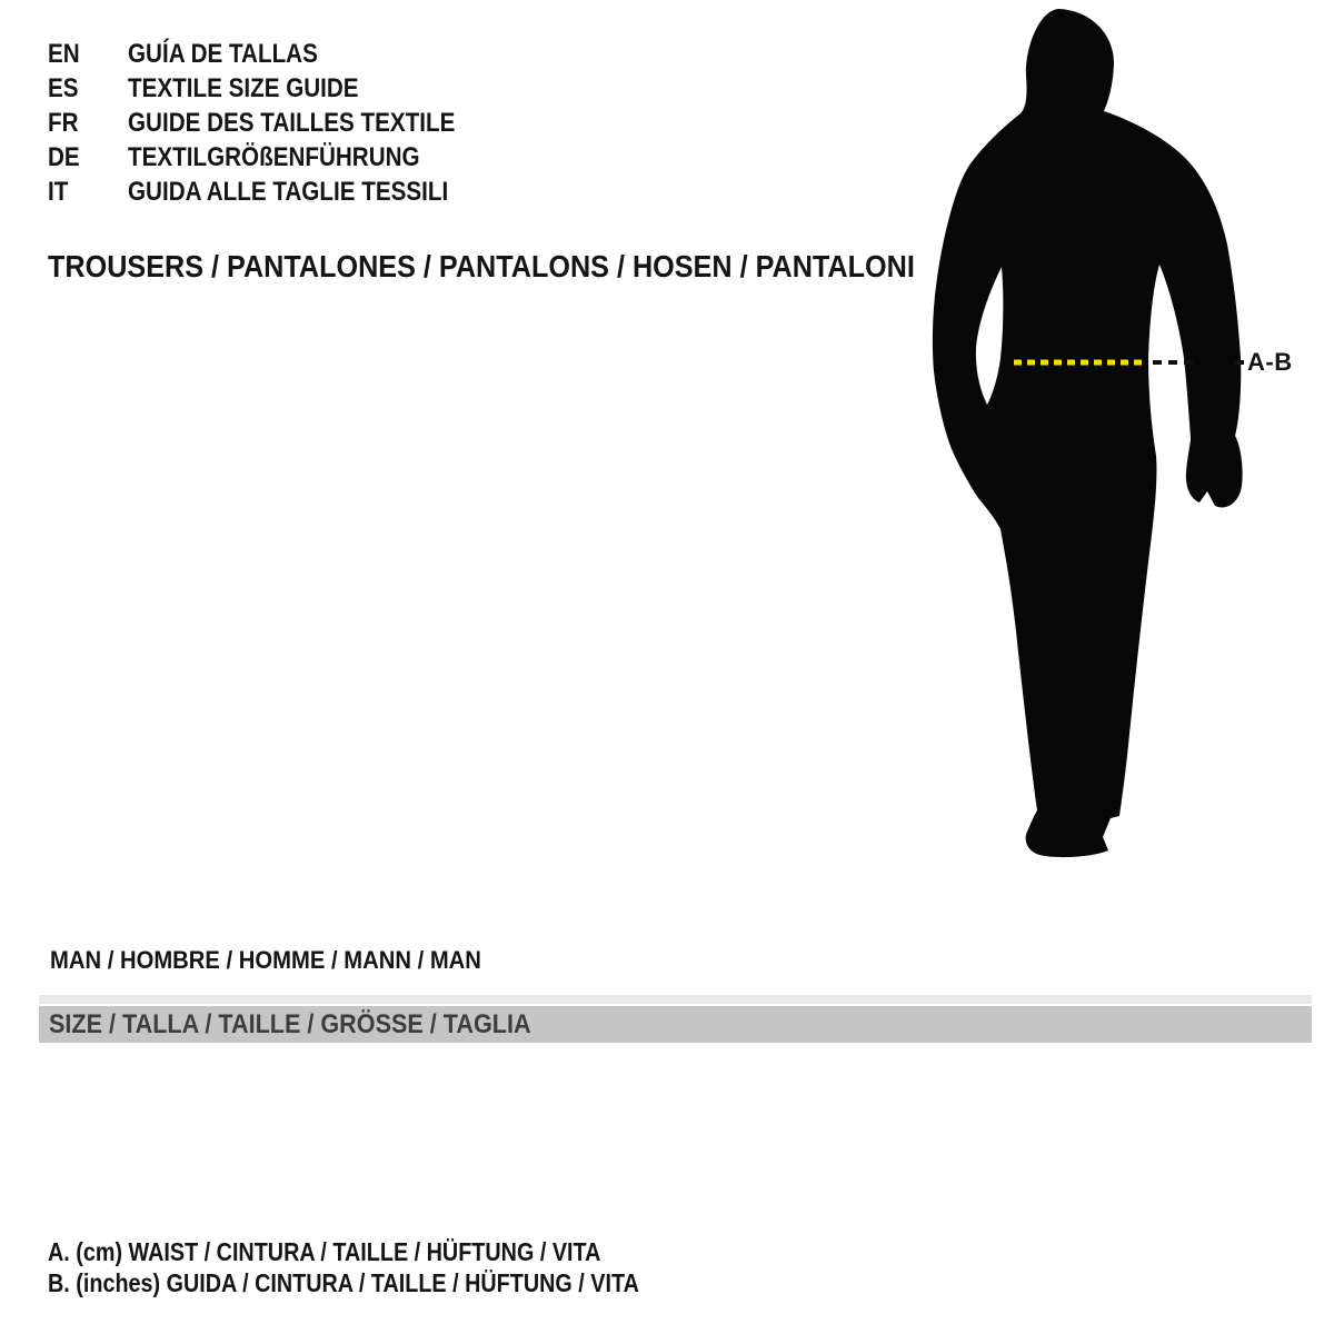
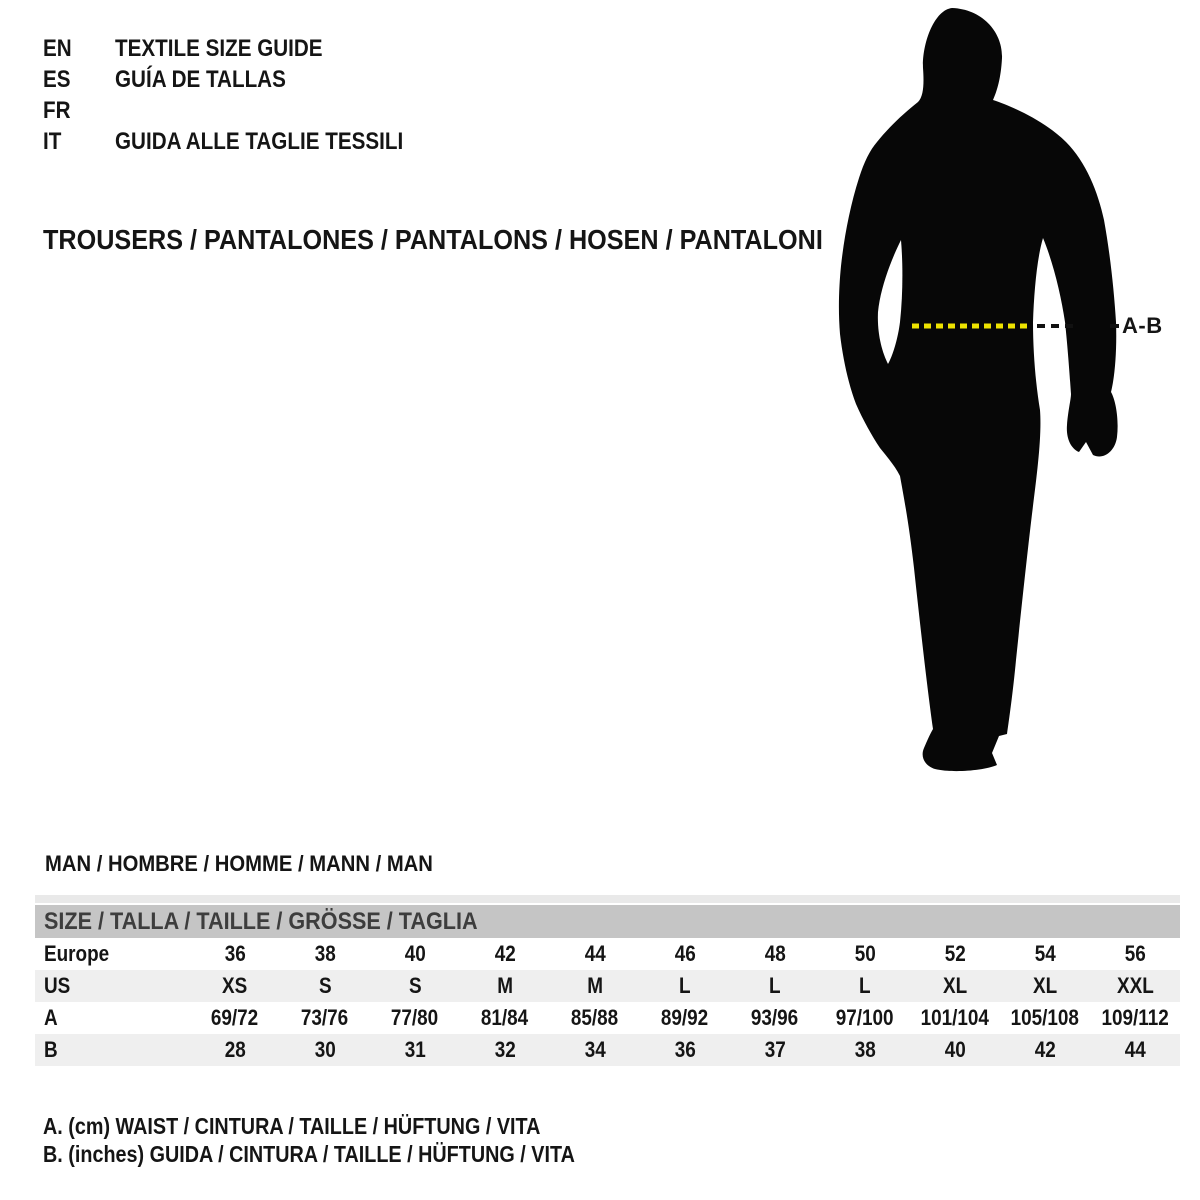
  EN
- GUÍA DE TALLAS
+ TEXTILE SIZE GUIDE
  ES
- TEXTILE SIZE GUIDE
+ GUÍA DE TALLAS
  FR
- GUIDE DES TAILLES TEXTILE
- DE
- TEXTILGRÖßENFÜHRUNG
  IT
  GUIDA ALLE TAGLIE TESSILI
  TROUSERS / PANTALONES / PANTALONS / HOSEN / PANTALONI
  A-B
  MAN / HOMBRE / HOMME / MANN / MAN
  SIZE / TALLA / TAILLE / GRÖSSE / TAGLIA
+ Europe	36	38	40	42	44	46	48	50	52	54	56
+ US	XS	S	S	M	M	L	L	L	XL	XL	XXL
+ A	69/72	73/76	77/80	81/84	85/88	89/92	93/96	97/100	101/104	105/108	109/112
+ B	28	30	31	32	34	36	37	38	40	42	44
  A. (cm) WAIST / CINTURA / TAILLE / HÜFTUNG / VITA
  B. (inches) GUIDA / CINTURA / TAILLE / HÜFTUNG / VITA
